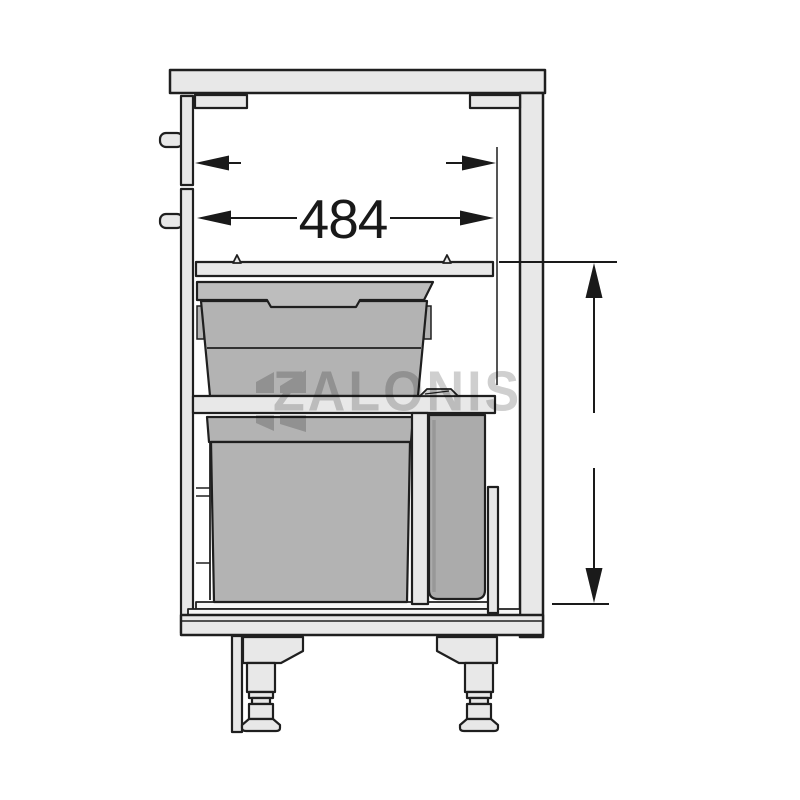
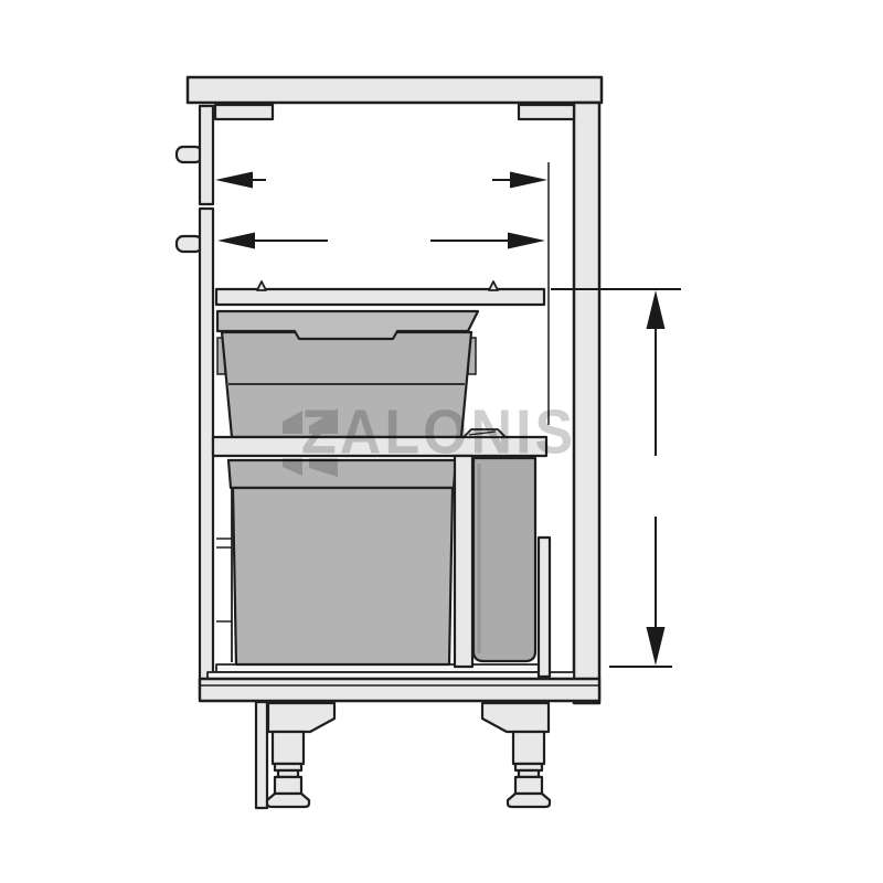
- 484
  ZALONIS
